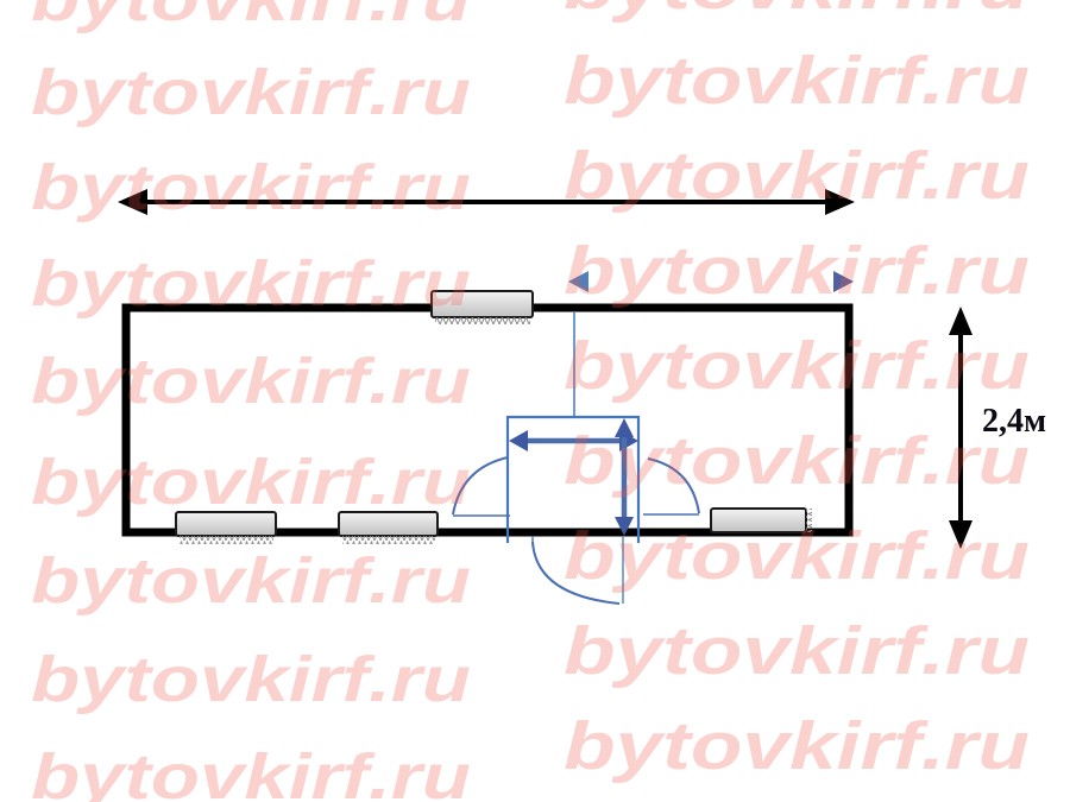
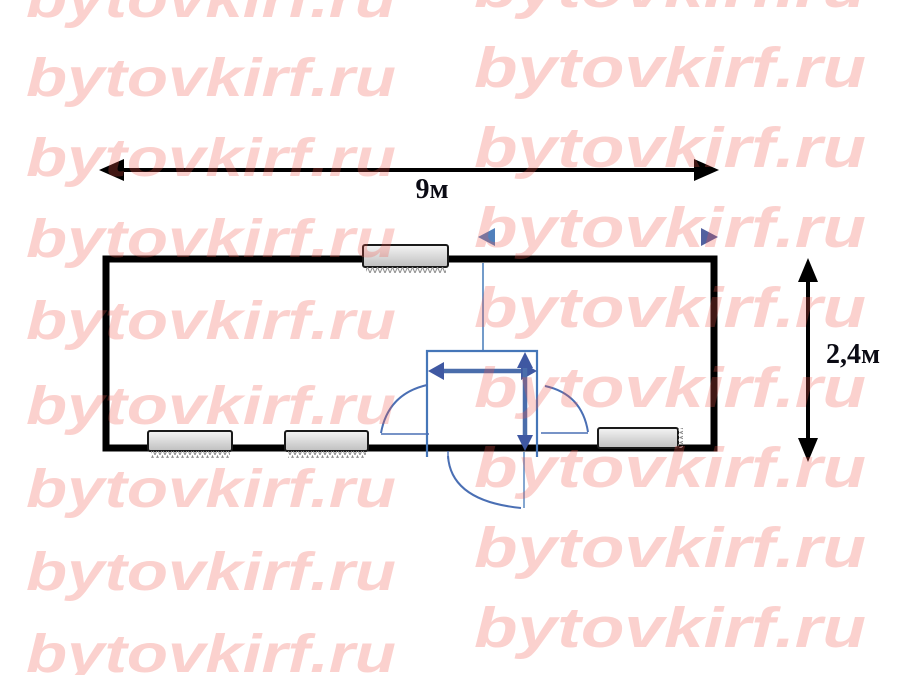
  bytovkirf.ru
  bytovkirf.ru
  bytovkirf.ru
  bytovkirf.ru
  bytovkirf.ru
  bytovkirf.ru
  bytovkirf.ru
  bytovkirf.ru
  bytovkirf.ru
  bytovkirf.ru
  bytovkirf.ru
  bytovkirf.ru
  bytovkirf.ru
  bytovkirf.ru
  bytovkirf.ru
  bytovkirf.ru
+ 9м
  2,4м
